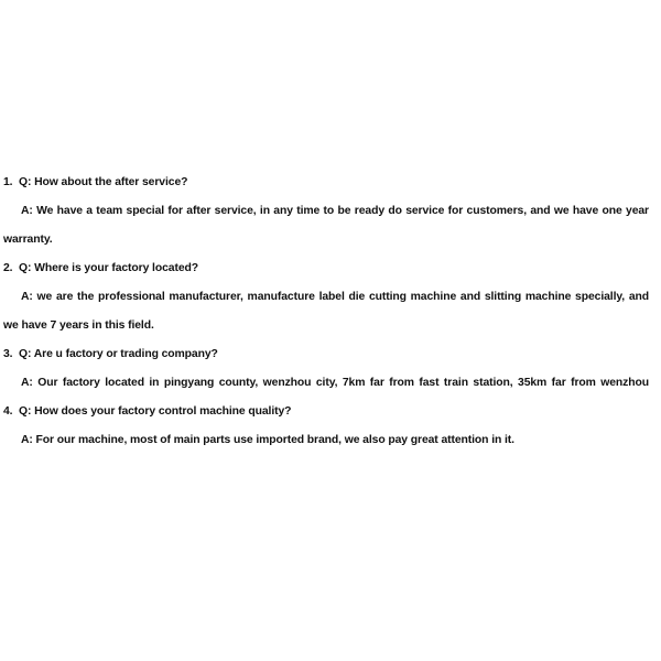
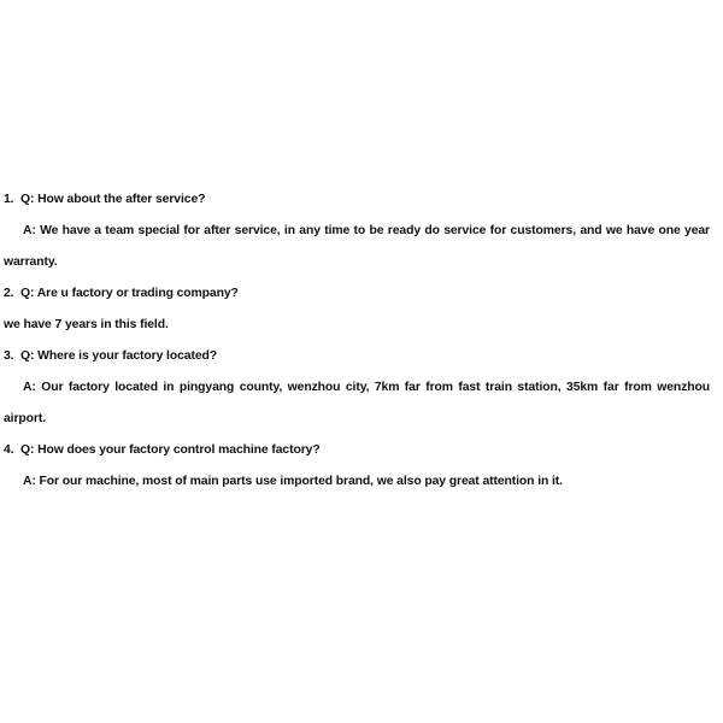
  1. Q: How about the after service?
  A: We have a team special for after service, in any time to be ready do service for customers, and we have one year
  warranty.
- 2. Q: Where is your factory located?
+ 2. Q: Are u factory or trading company?
- A: we are the professional manufacturer, manufacture label die cutting machine and slitting machine specially, and
  we have 7 years in this field.
- 3. Q: Are u factory or trading company?
+ 3. Q: Where is your factory located?
  A: Our factory located in pingyang county, wenzhou city, 7km far from fast train station, 35km far from wenzhou
+ airport.
- 4. Q: How does your factory control machine quality?
+ 4. Q: How does your factory control machine factory?
  A: For our machine, most of main parts use imported brand, we also pay great attention in it.
